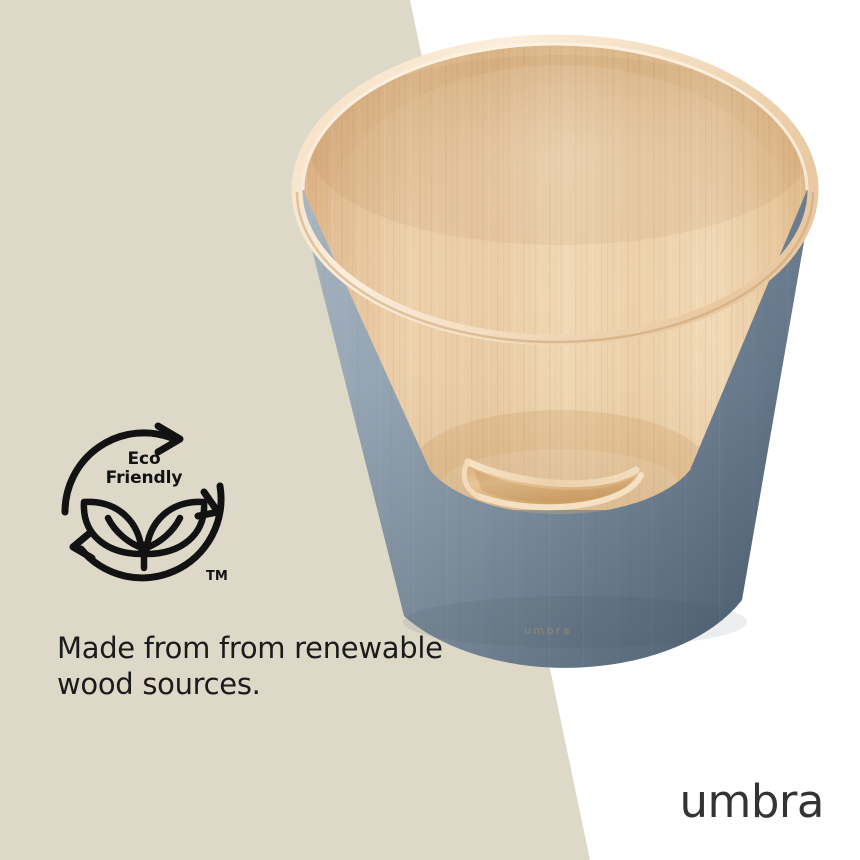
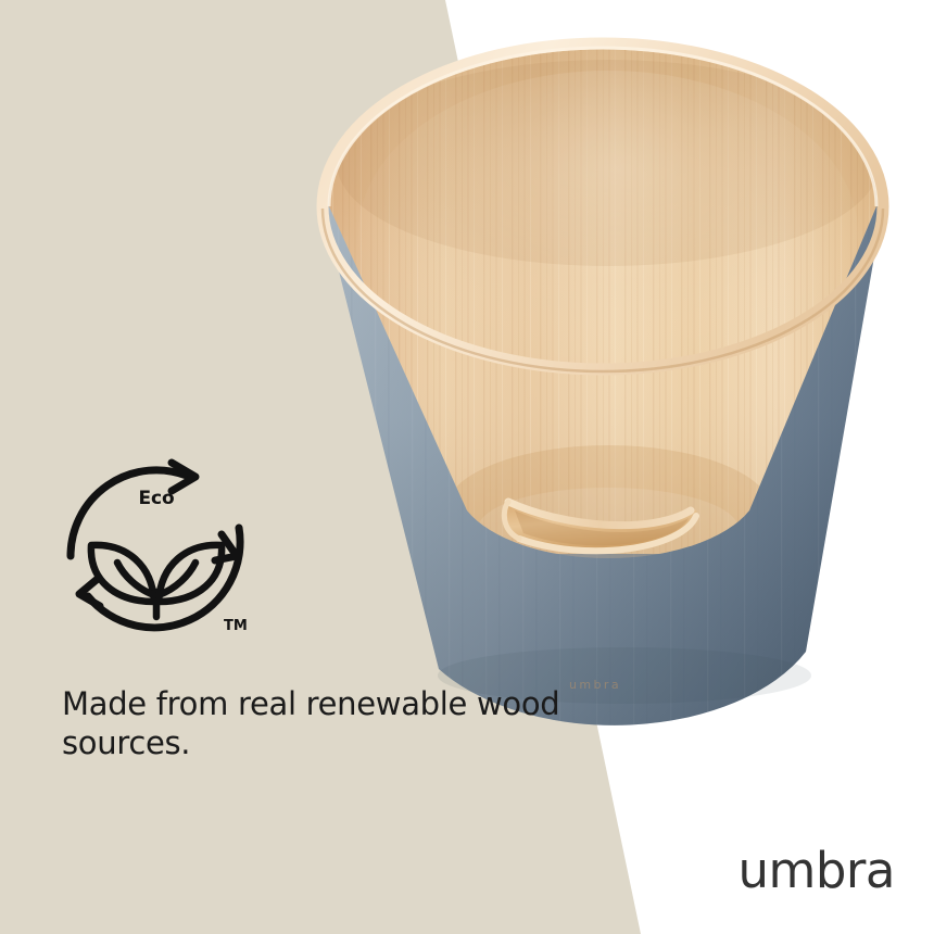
  umbra
  TM
  Eco
- Friendly
- Made from from renewable wood sources.
+ Made from real renewable wood sources.
  umbra
